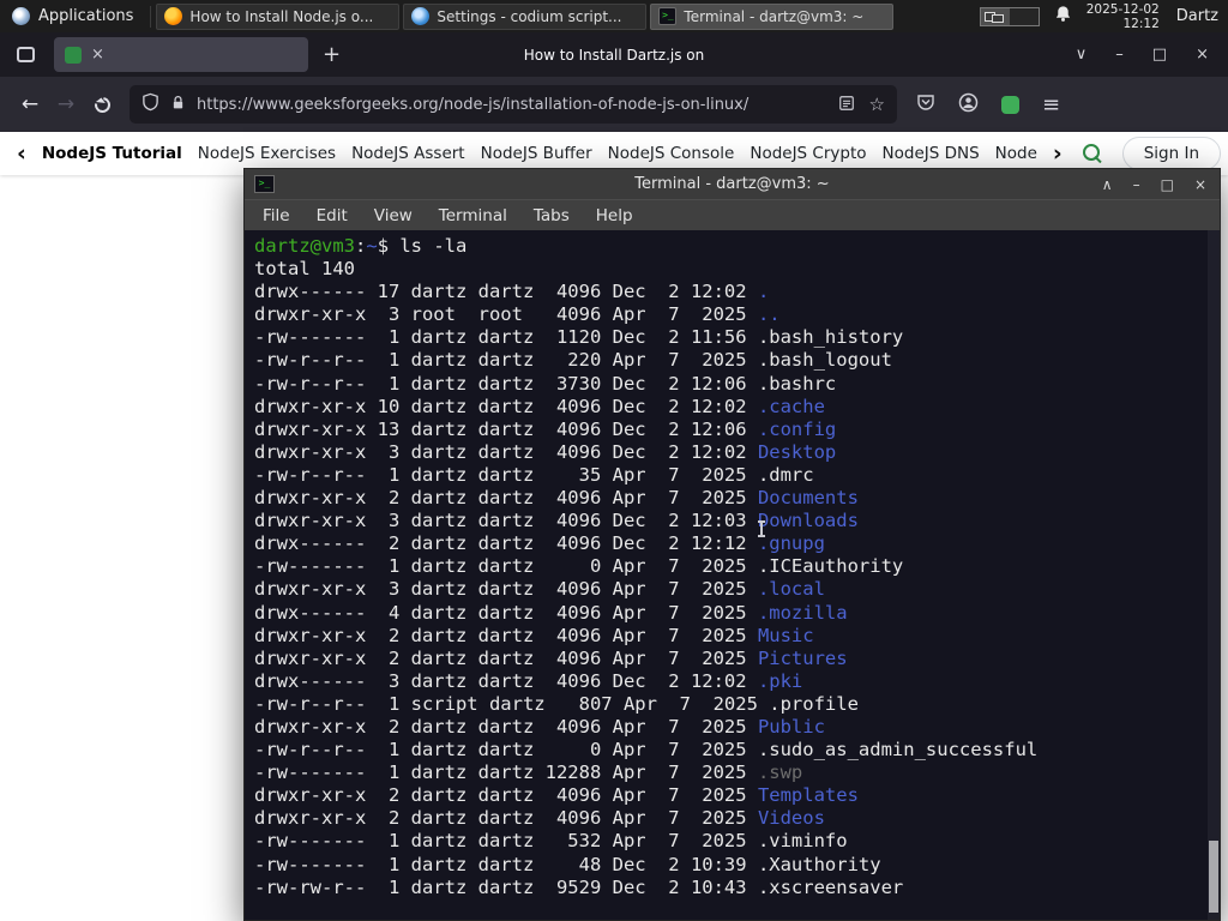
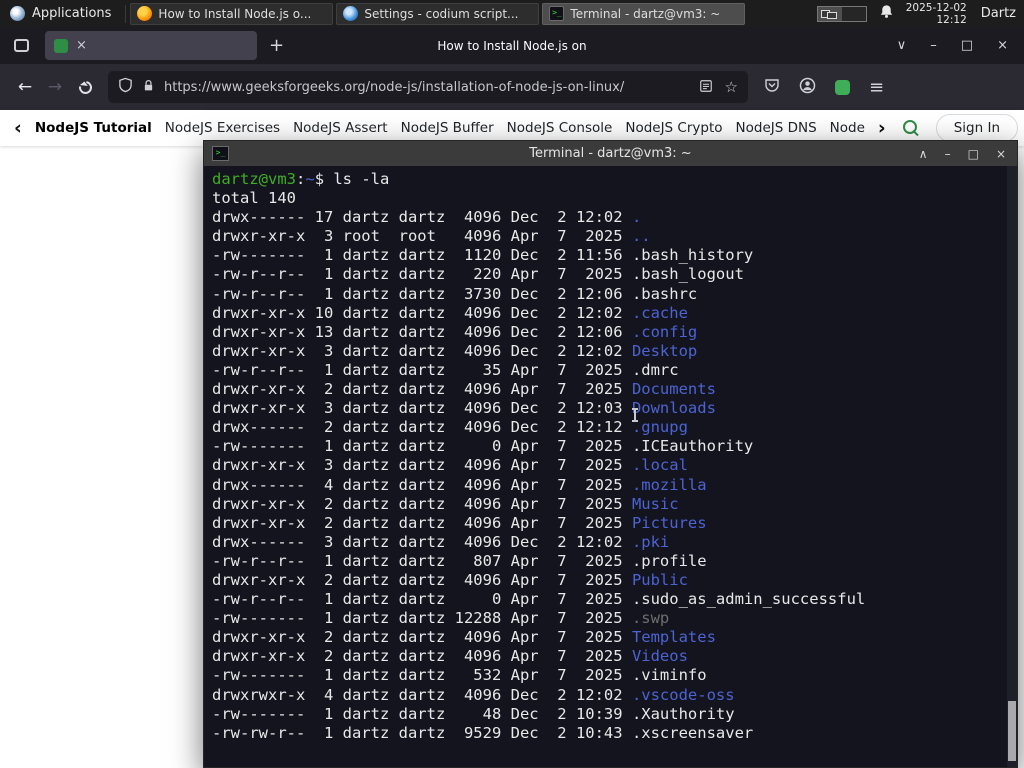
  Applications
  How to Install Node.js o...
  Settings - codium script...
  >_
  Terminal - dartz@vm3: ~
  2025-12-02
  12:12
  Dartz
- How to Install Dartz.js on
+ How to Install Node.js on
  ×
  +
  ∨
  –
  □
  ×
  ←
  →
  https://www.geeksforgeeks.org/node-js/installation-of-node-js-on-linux/
  ☆
  ≡
  ‹
  NodeJS Tutorial
  NodeJS Exercises
  NodeJS Assert
  NodeJS Buffer
  NodeJS Console
  NodeJS Crypto
  NodeJS DNS
  Node
  ›
  Sign In
  >_
  Terminal - dartz@vm3: ~
  ∧
  –
  □
  ×
- File
- Edit
- View
- Terminal
- Tabs
- Help
  dartz@vm3:~$ ls -la
  total 140
  drwx------ 17 dartz dartz 4096 Dec 2 12:02 .
  drwxr-xr-x 3 root root 4096 Apr 7 2025 ..
  -rw------- 1 dartz dartz 1120 Dec 2 11:56 .bash_history
  -rw-r--r-- 1 dartz dartz 220 Apr 7 2025 .bash_logout
  -rw-r--r-- 1 dartz dartz 3730 Dec 2 12:06 .bashrc
  drwxr-xr-x 10 dartz dartz 4096 Dec 2 12:02 .cache
  drwxr-xr-x 13 dartz dartz 4096 Dec 2 12:06 .config
  drwxr-xr-x 3 dartz dartz 4096 Dec 2 12:02 Desktop
  -rw-r--r-- 1 dartz dartz 35 Apr 7 2025 .dmrc
  drwxr-xr-x 2 dartz dartz 4096 Apr 7 2025 Documents
  drwxr-xr-x 3 dartz dartz 4096 Dec 2 12:03 ownloads
  drwx------ 2 dartz dartz 4096 Dec 2 12:12 .gnupg
  -rw------- 1 dartz dartz 0 Apr 7 2025 .ICEauthority
  drwxr-xr-x 3 dartz dartz 4096 Apr 7 2025 .local
  drwx------ 4 dartz dartz 4096 Apr 7 2025 .mozilla
  drwxr-xr-x 2 dartz dartz 4096 Apr 7 2025 Music
  drwxr-xr-x 2 dartz dartz 4096 Apr 7 2025 Pictures
  drwx------ 3 dartz dartz 4096 Dec 2 12:02 .pki
- -rw-r--r-- 1 script dartz 807 Apr 7 2025 .profile
+ -rw-r--r-- 1 dartz dartz 807 Apr 7 2025 .profile
  drwxr-xr-x 2 dartz dartz 4096 Apr 7 2025 Public
  -rw-r--r-- 1 dartz dartz 0 Apr 7 2025 .sudo_as_admin_successful
  -rw------- 1 dartz dartz 12288 Apr 7 2025 .swp
  drwxr-xr-x 2 dartz dartz 4096 Apr 7 2025 Templates
  drwxr-xr-x 2 dartz dartz 4096 Apr 7 2025 Videos
  -rw------- 1 dartz dartz 532 Apr 7 2025 .viminfo
+ drwxrwxr-x 4 dartz dartz 4096 Dec 2 12:02 .vscode-oss
  -rw------- 1 dartz dartz 48 Dec 2 10:39 .Xauthority
  -rw-rw-r-- 1 dartz dartz 9529 Dec 2 10:43 .xscreensaver
